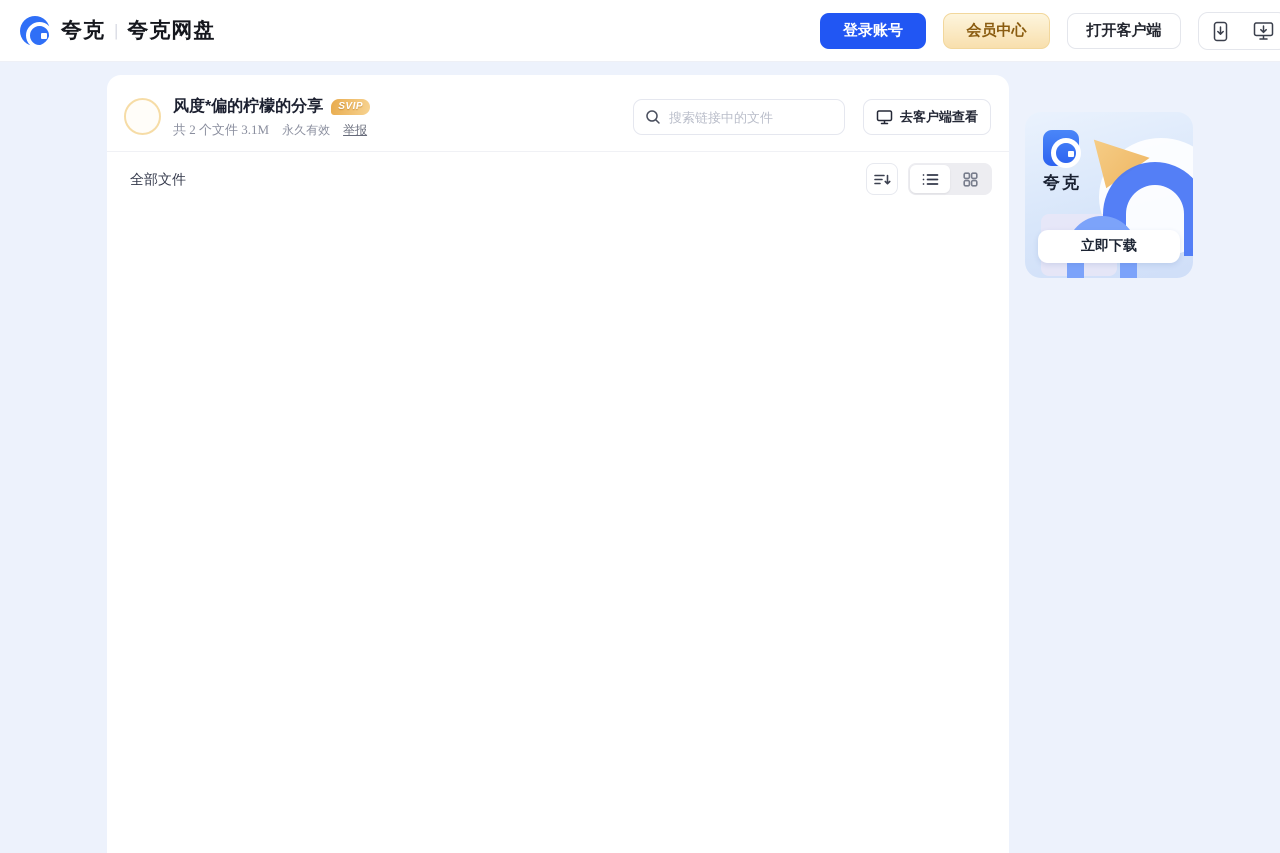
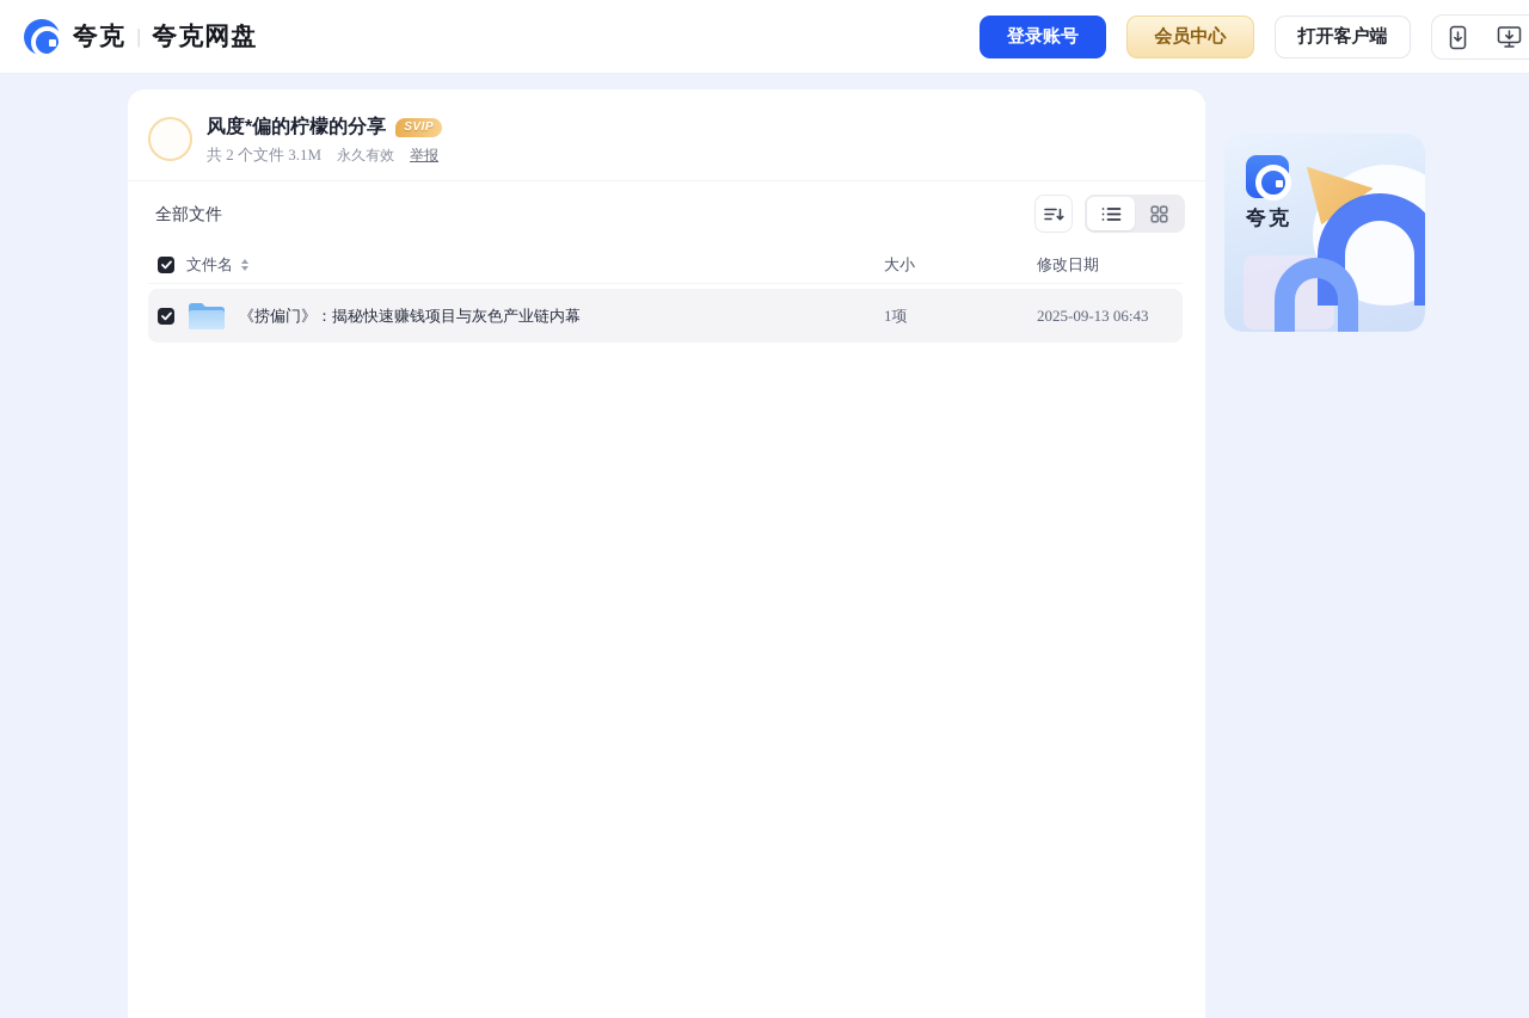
  夸克
  |
  夸克网盘
  登录账号
  会员中心
  打开客户端
  风度*偏的柠檬的分享
  SVIP
  共 2 个文件 3.1M
  永久有效
  举报
- 搜索链接中的文件
- 去客户端查看
  全部文件
+ 文件名
+ 大小
+ 修改日期
+ 《捞偏门》：揭秘快速赚钱项目与灰色产业链内幕
+ 1项
+ 2025-09-13 06:43
  夸克
- 立即下载
